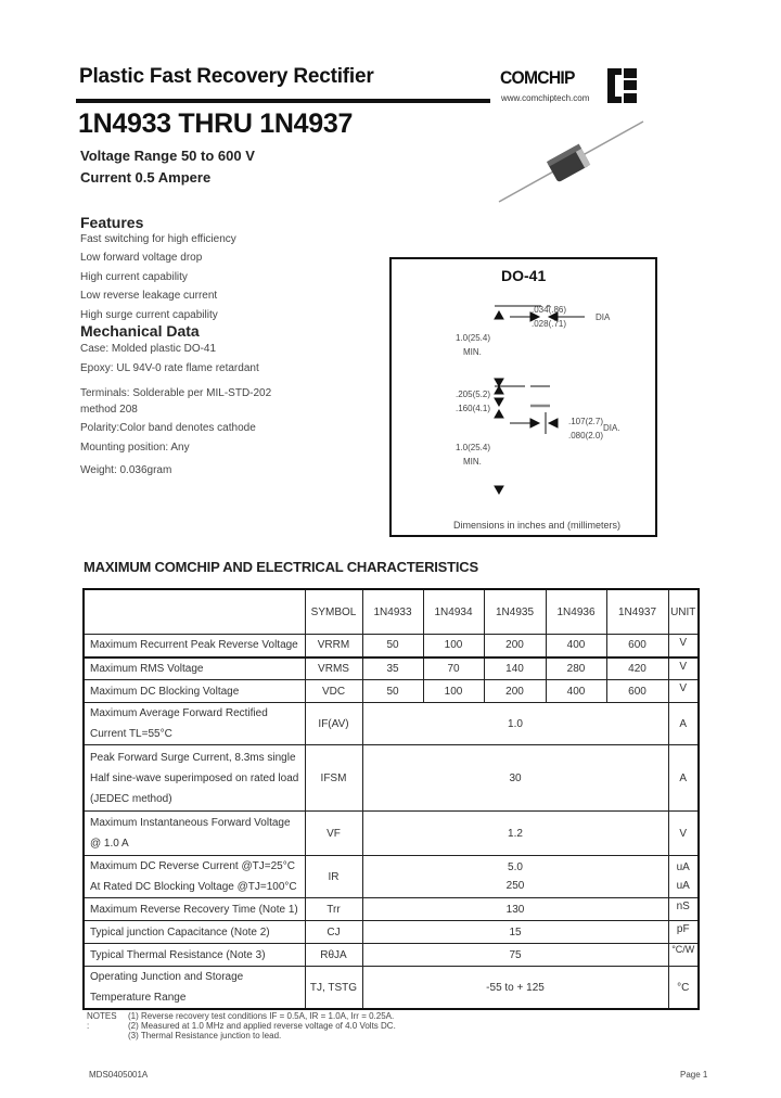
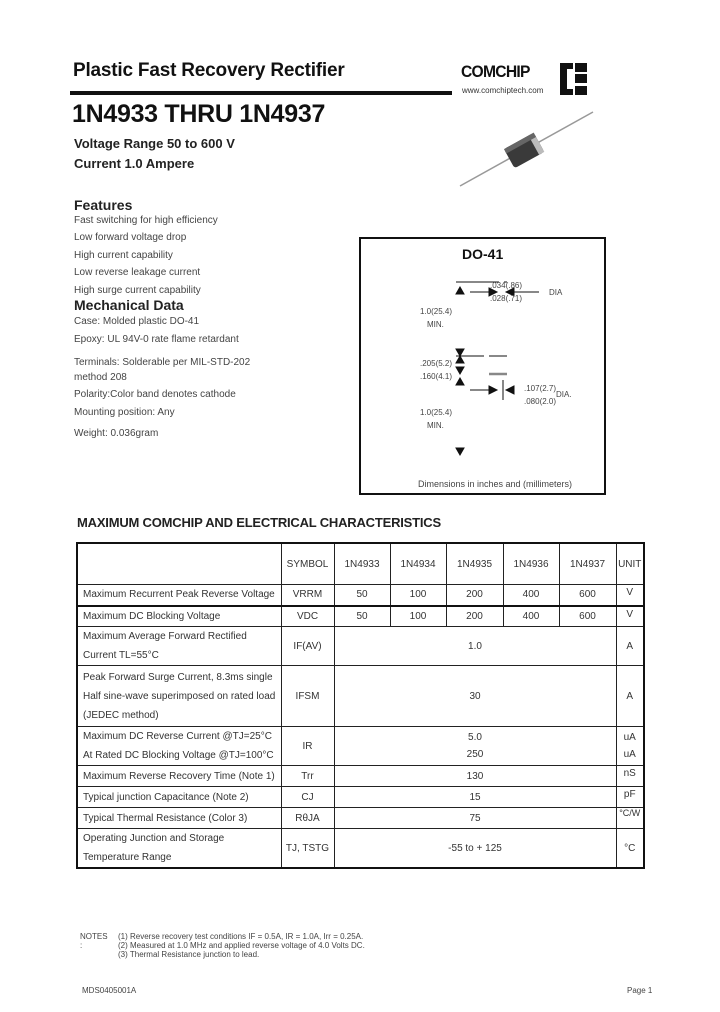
  Plastic Fast Recovery Rectifier
  1N4933 THRU 1N4937
  Voltage Range 50 to 600 V
- Current 0.5 Ampere
+ Current 1.0 Ampere
  COMCHIP
  www.comchiptech.com
  Features
  Fast switching for high efficiency
  Low forward voltage drop
  High current capability
  Low reverse leakage current
  High surge current capability
  Mechanical Data
  Case: Molded plastic DO-41
  Epoxy: UL 94V-0 rate flame retardant
  Terminals: Solderable per MIL-STD-202
  method 208
  Polarity:Color band denotes cathode
  Mounting position: Any
  Weight: 0.036gram
  DO-41
  .034(.86)
  .028(.71)
  DIA
  1.0(25.4)
  MIN.
  .205(5.2)
  .160(4.1)
  .107(2.7)
  .080(2.0)
  DIA.
  1.0(25.4)
  MIN.
  Dimensions in inches and (millimeters)
  MAXIMUM COMCHIP AND ELECTRICAL CHARACTERISTICS
  	SYMBOL	1N4933	1N4934	1N4935	1N4936	1N4937	UNIT
  Maximum Recurrent Peak Reverse Voltage	VRRM	50	100	200	400	600	V
- Maximum RMS Voltage	VRMS	35	70	140	280	420	V
  Maximum DC Blocking Voltage	VDC	50	100	200	400	600	V
  Maximum Average Forward RectifiedCurrent TL=55°C	IF(AV)	1.0	A
  Peak Forward Surge Current, 8.3ms singleHalf sine-wave superimposed on rated load(JEDEC method)	IFSM	30	A
- Maximum Instantaneous Forward Voltage@ 1.0 A	VF	1.2	V
  Maximum DC Reverse Current @TJ=25°CAt Rated DC Blocking Voltage @TJ=100°C	IR	5.0250	uAuA
  Maximum Reverse Recovery Time (Note 1)	Trr	130	nS
  Typical junction Capacitance (Note 2)	CJ	15	pF
- Typical Thermal Resistance (Note 3)	RθJA	75	°C/W
+ Typical Thermal Resistance (Color 3)	RθJA	75	°C/W
  Operating Junction and StorageTemperature Range	TJ, TSTG	-55 to + 125	°C
  NOTES :
  (1) Reverse recovery test conditions IF = 0.5A, IR = 1.0A, Irr = 0.25A.
  (2) Measured at 1.0 MHz and applied reverse voltage of 4.0 Volts DC.
  (3) Thermal Resistance junction to lead.
  MDS0405001A
  Page 1
